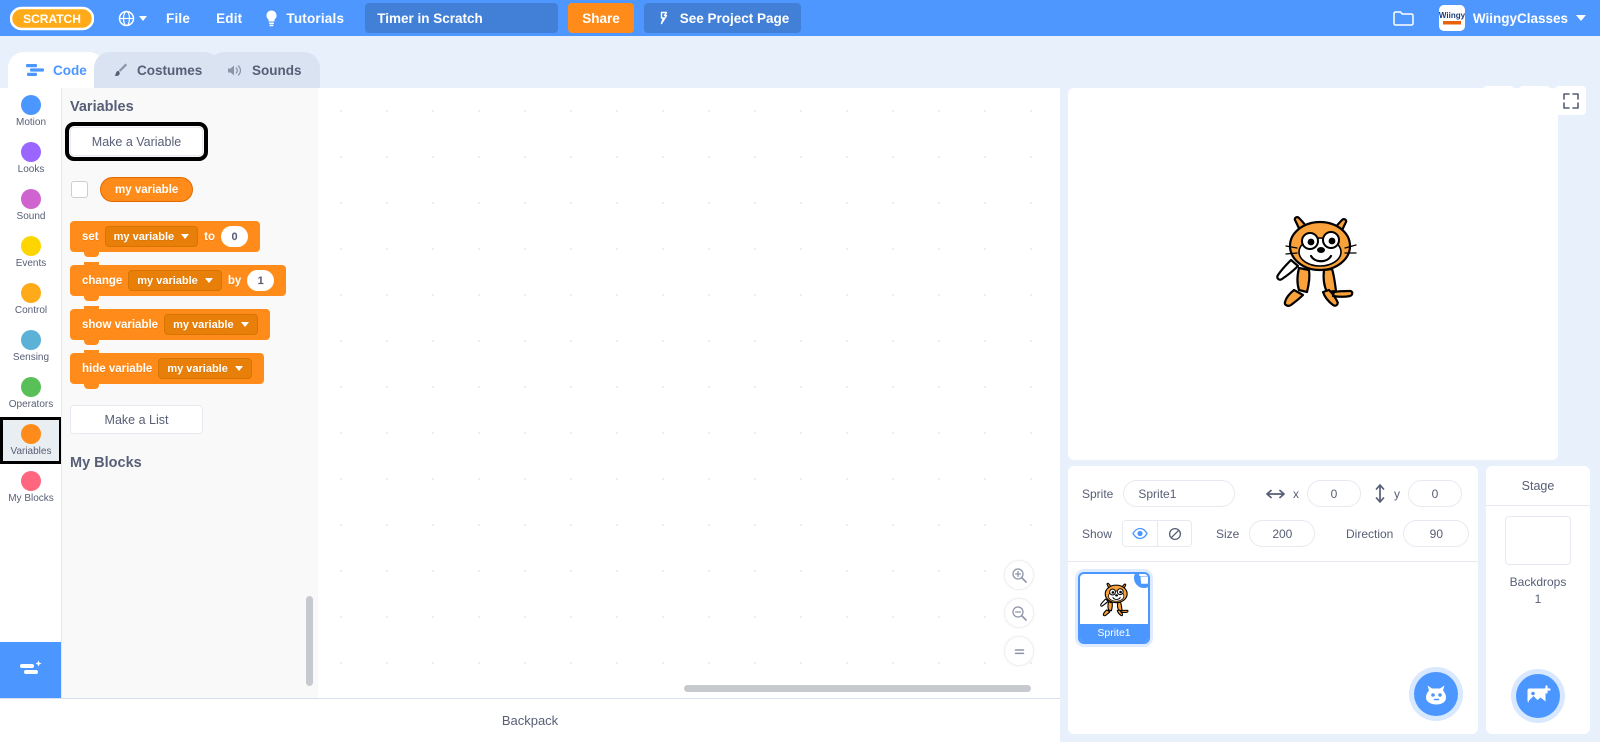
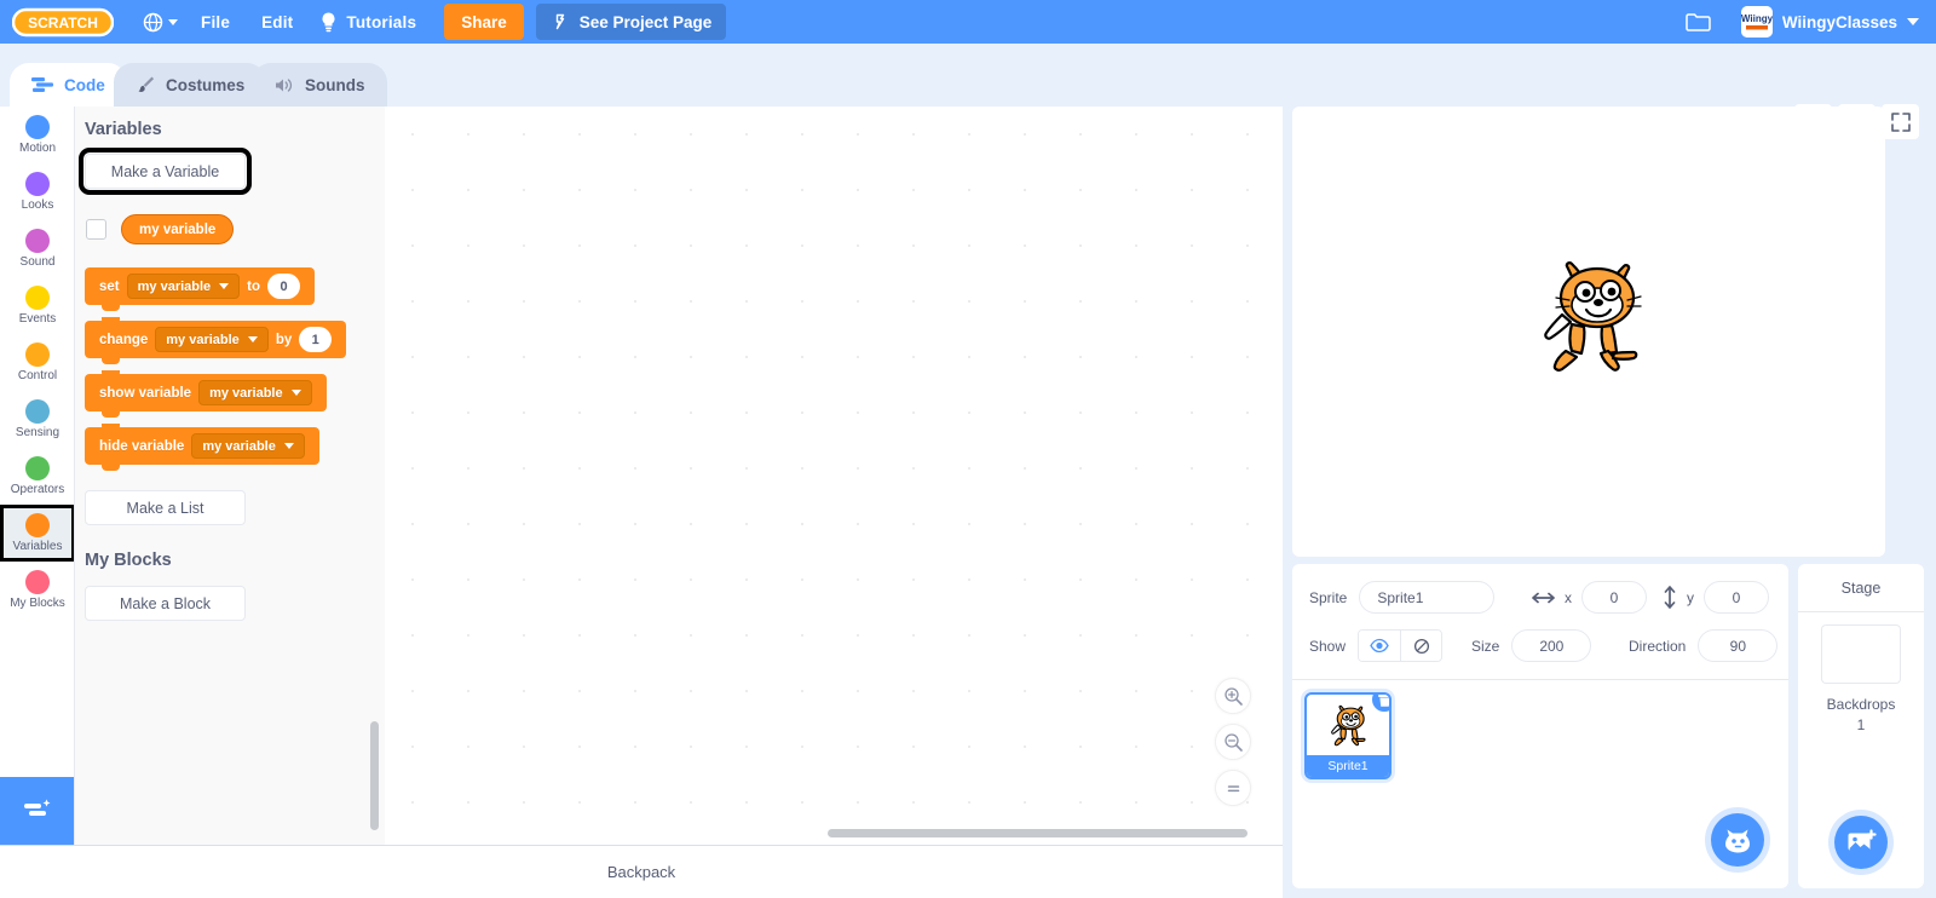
  SCRATCH
  File
  Edit
  Tutorials
- Timer in Scratch
  Share
  See Project Page
  Wiingy
  WiingyClasses
  Code
  Costumes
  Sounds
  Motion
  Looks
  Sound
  Events
  Control
  Sensing
  Operators
  Variables
  My Blocks
  Variables
  Make a Variable
  my variable
  set
  my variable
  to
  0
  change
  my variable
  by
  1
  show variable
  my variable
  hide variable
  my variable
  Make a List
  My Blocks
+ Make a Block
  Sprite
  Sprite1
  x
  0
  y
  0
  Show
  Size
  200
  Direction
  90
  Sprite1
  Stage
  Backdrops
  1
  Backpack
